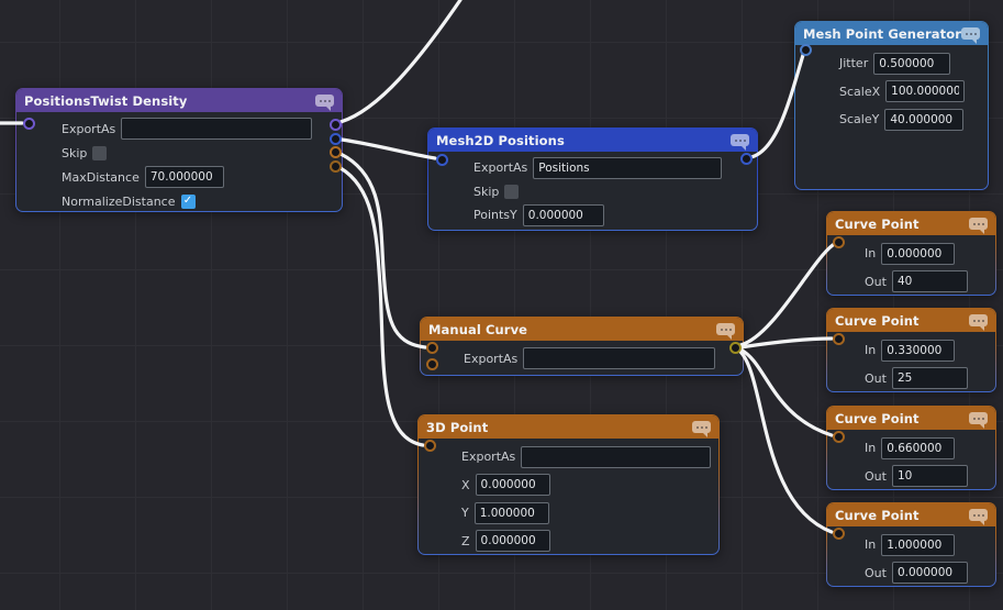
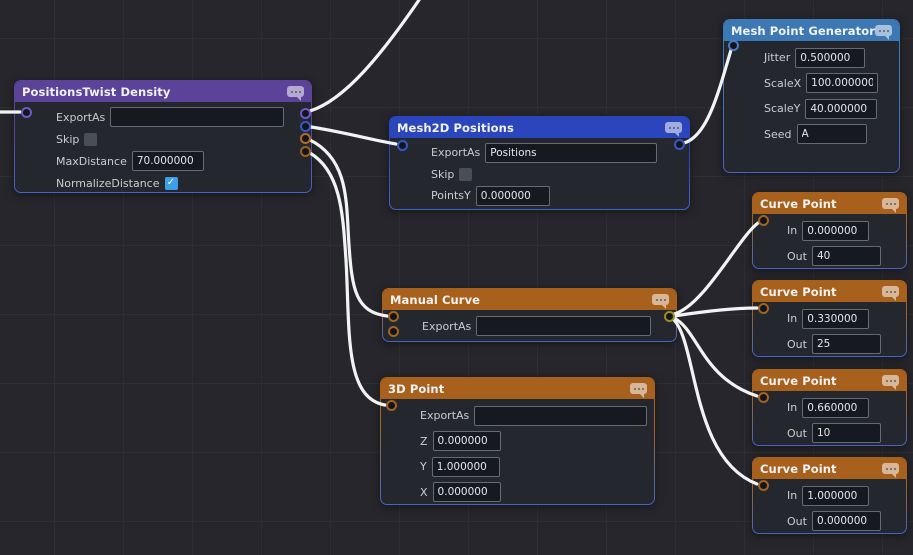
  PositionsTwist Density
  ExportAs
  Skip
  MaxDistance
  70.000000
  NormalizeDistance
  ✓
  Mesh2D Positions
  ExportAs
  Positions
  Skip
  PointsY
  0.000000
  Mesh Point Generator
  Jitter
  0.500000
  ScaleX
  100.000000
  ScaleY
  40.000000
+ Seed
+ A
  Manual Curve
  ExportAs
  3D Point
  ExportAs
- X
+ Z
  0.000000
  Y
  1.000000
- Z
+ X
  0.000000
  Curve Point
  In
  0.000000
  Out
  40
  Curve Point
  In
  0.330000
  Out
  25
  Curve Point
  In
  0.660000
  Out
  10
  Curve Point
  In
  1.000000
  Out
  0.000000
